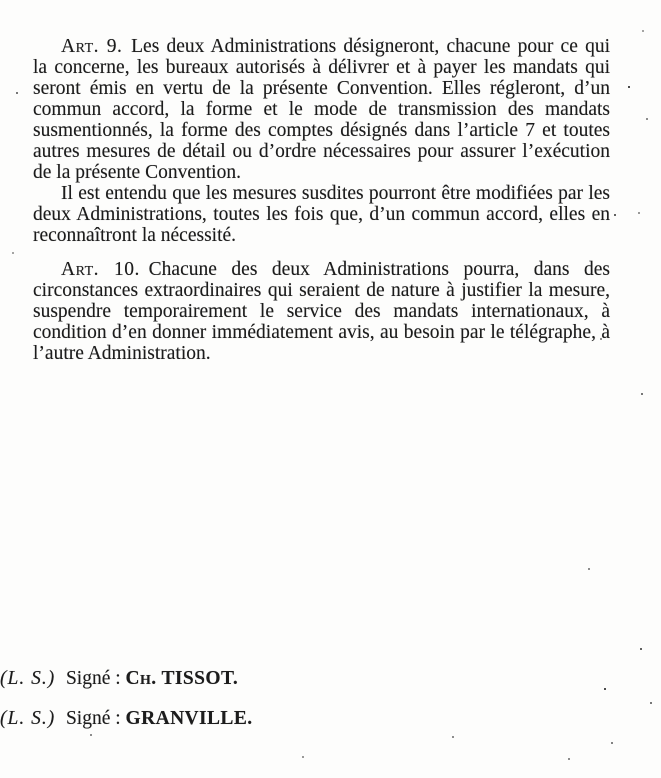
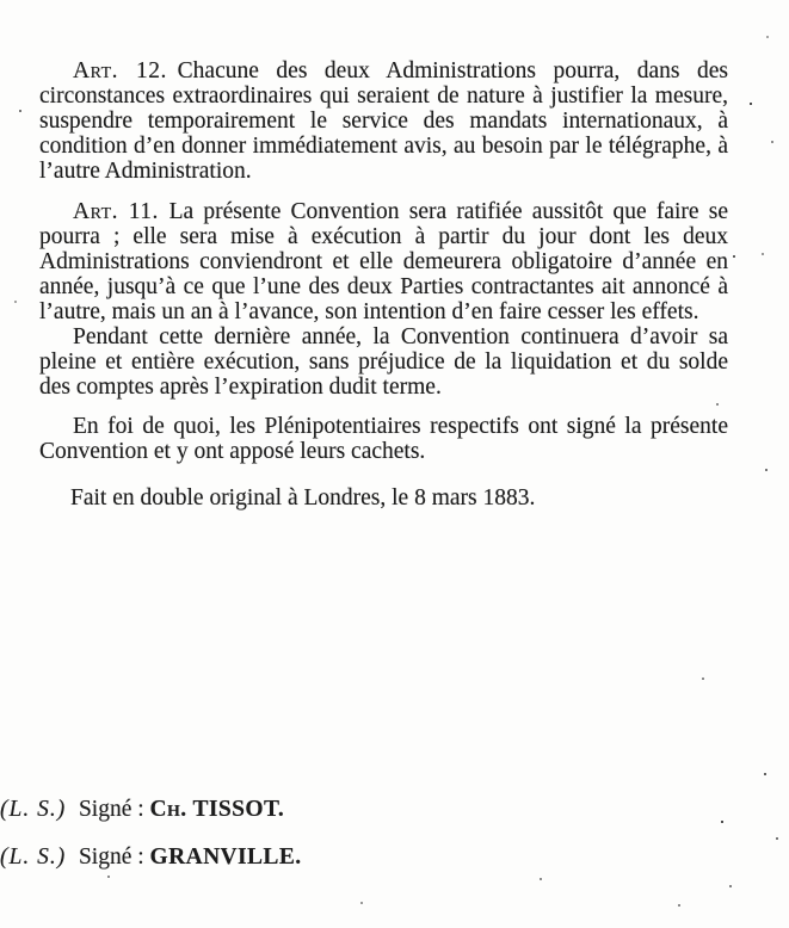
- Art. 9. Les deux Administrations désigneront, chacune pour ce qui la concerne, les bureaux autorisés à délivrer et à payer les mandats qui seront émis en vertu de la présente Convention. Elles régleront, d’un commun accord, la forme et le mode de transmission des mandats susmentionnés, la forme des comptes désignés dans l’article 7 et toutes autres mesures de détail ou d’ordre nécessaires pour assurer l’exécution de la présente Convention.
- Il est entendu que les mesures susdites pourront être modifiées par les deux Administrations, toutes les fois que, d’un commun accord, elles en reconnaîtront la nécessité.
- Art. 10. Chacune des deux Administrations pourra, dans des circonstances extraordinaires qui seraient de nature à justifier la mesure, suspendre temporairement le service des mandats internationaux, à condition d’en donner immédiatement avis, au besoin par le télégraphe, à l’autre Administration.
+ Art. 12. Chacune des deux Administrations pourra, dans des circonstances extraordinaires qui seraient de nature à justifier la mesure, suspendre temporairement le service des mandats internationaux, à condition d’en donner immédiatement avis, au besoin par le télégraphe, à l’autre Administration.
+ Art. 11. La présente Convention sera ratifiée aussitôt que faire se pourra ; elle sera mise à exécution à partir du jour dont les deux Administrations conviendront et elle demeurera obligatoire d’année en année, jusqu’à ce que l’une des deux Parties contractantes ait annoncé à l’autre, mais un an à l’avance, son intention d’en faire cesser les effets.
+ Pendant cette dernière année, la Convention continuera d’avoir sa pleine et entière exécution, sans préjudice de la liquidation et du solde des comptes après l’expiration dudit terme.
+ En foi de quoi, les Plénipotentiaires respectifs ont signé la présente Convention et y ont apposé leurs cachets.
+ Fait en double original à Londres, le 8 mars 1883.
  (L. S.) Signé : Ch. TISSOT.
  (L. S.) Signé : GRANVILLE.
